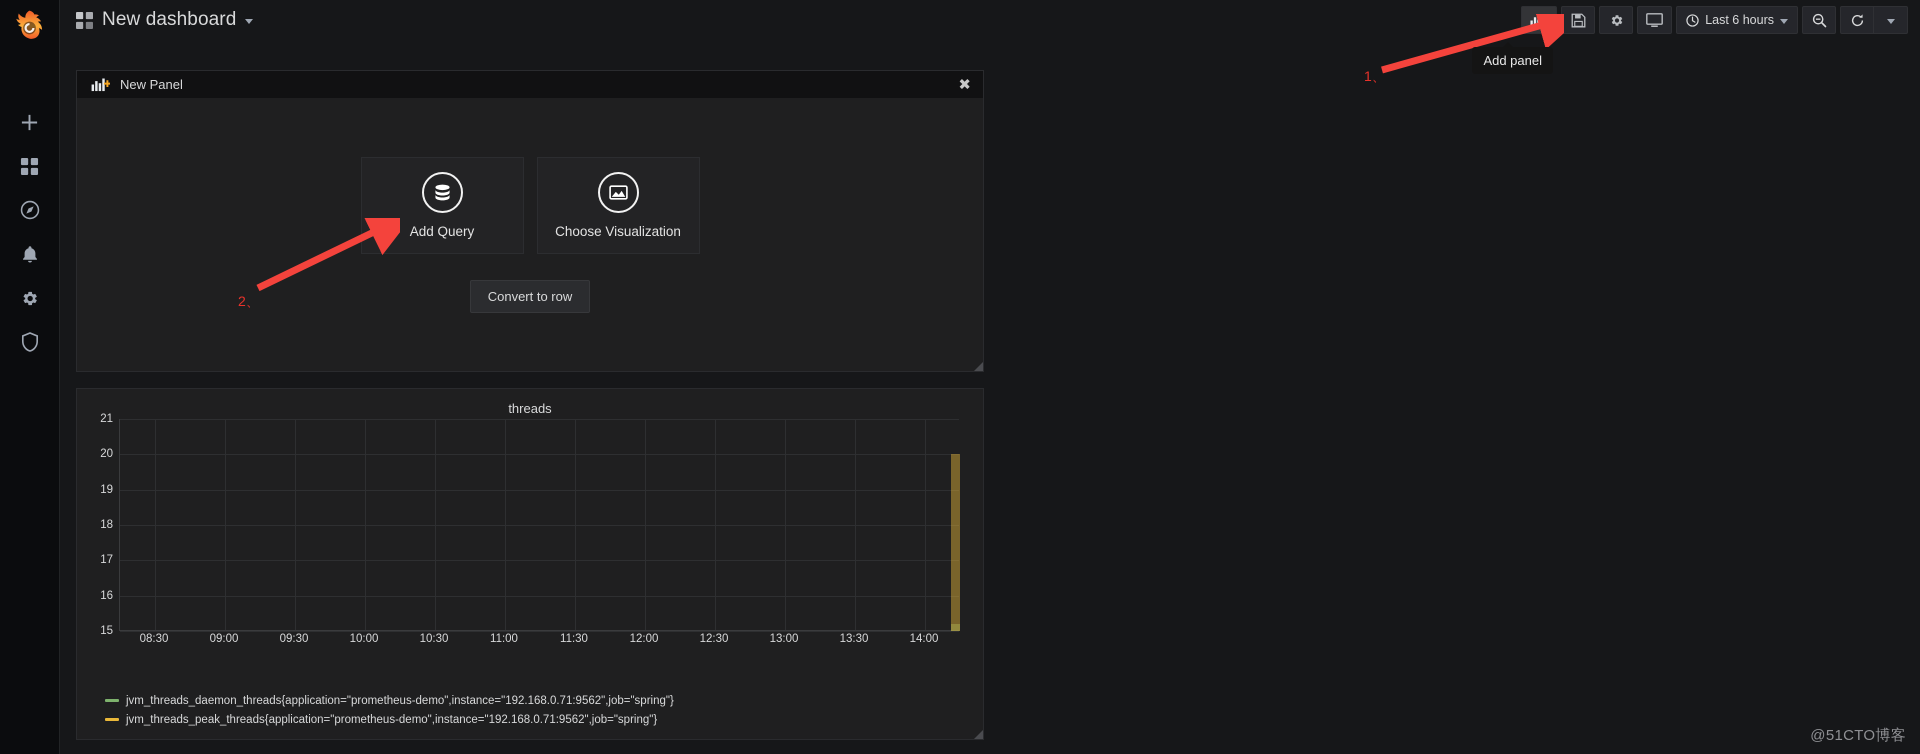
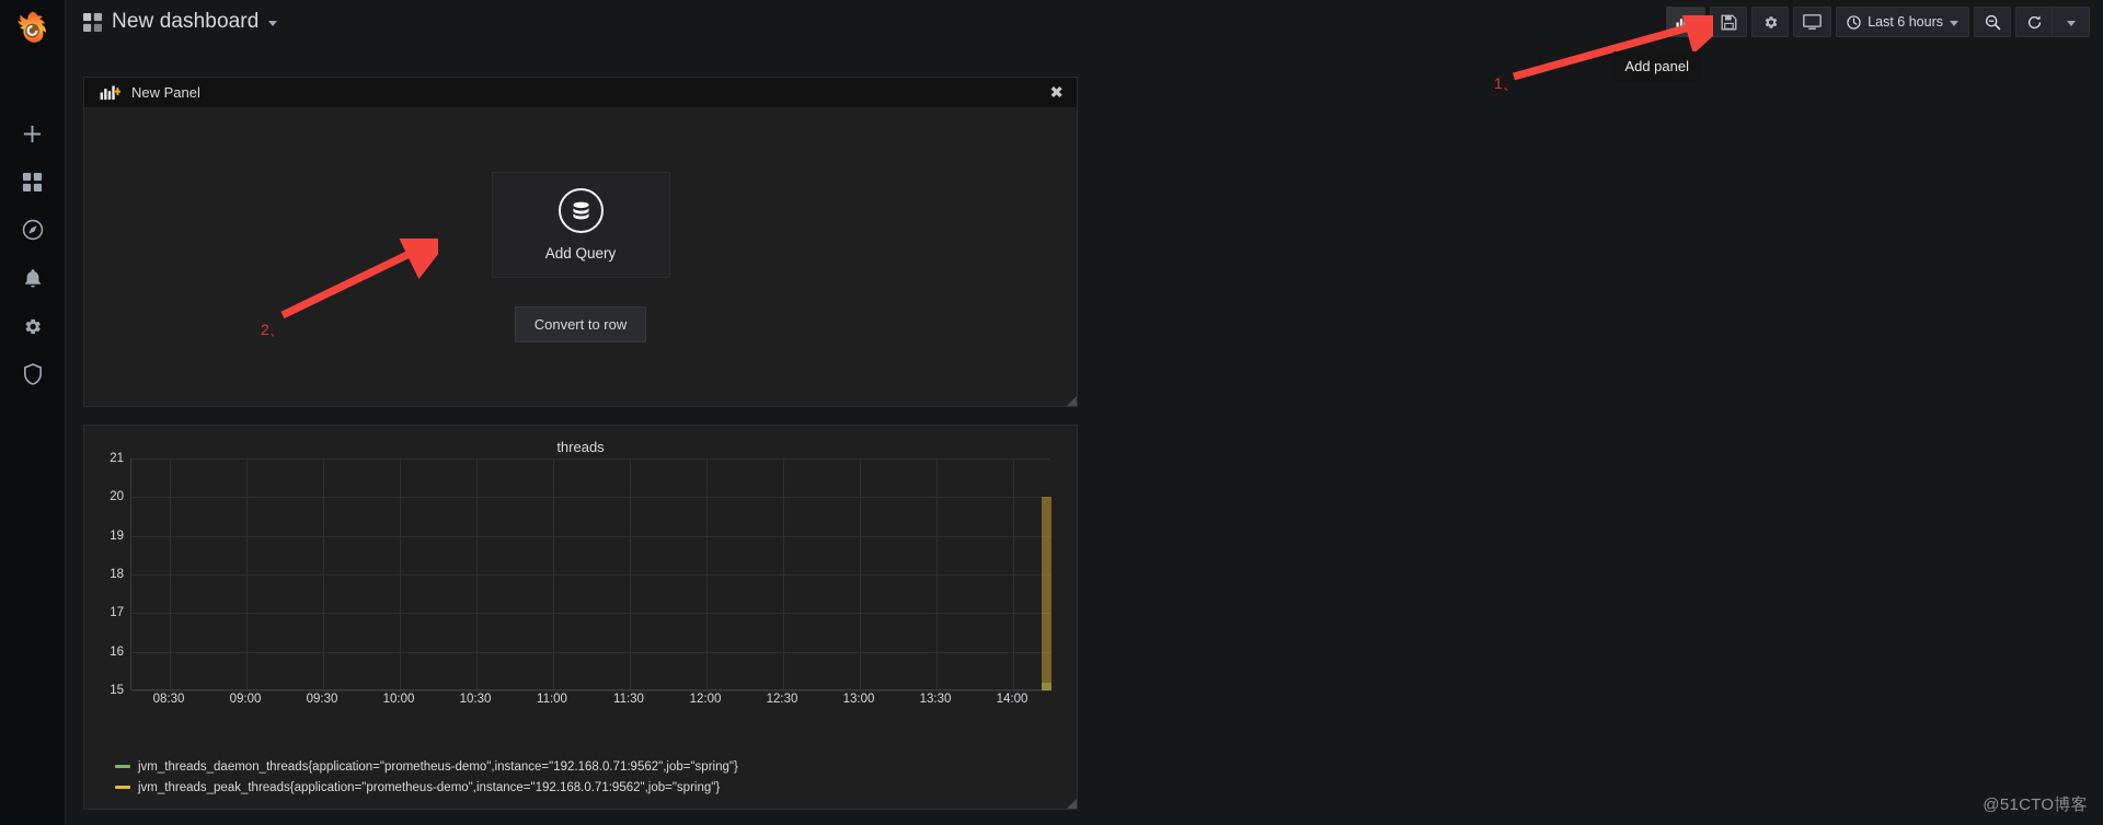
  New dashboard
  Last 6 hours
  Add panel
  New Panel
  ✖
  Add Query
- Choose Visualization
  Convert to row
  threads
  15
  16
  17
  18
  19
  20
  21
  08:30
  09:00
  09:30
  10:00
  10:30
  11:00
  11:30
  12:00
  12:30
  13:00
  13:30
  14:00
  jvm_threads_daemon_threads{application="prometheus-demo",instance="192.168.0.71:9562",job="spring"}
  jvm_threads_peak_threads{application="prometheus-demo",instance="192.168.0.71:9562",job="spring"}
  1、
  2、
  @51CTO博客
